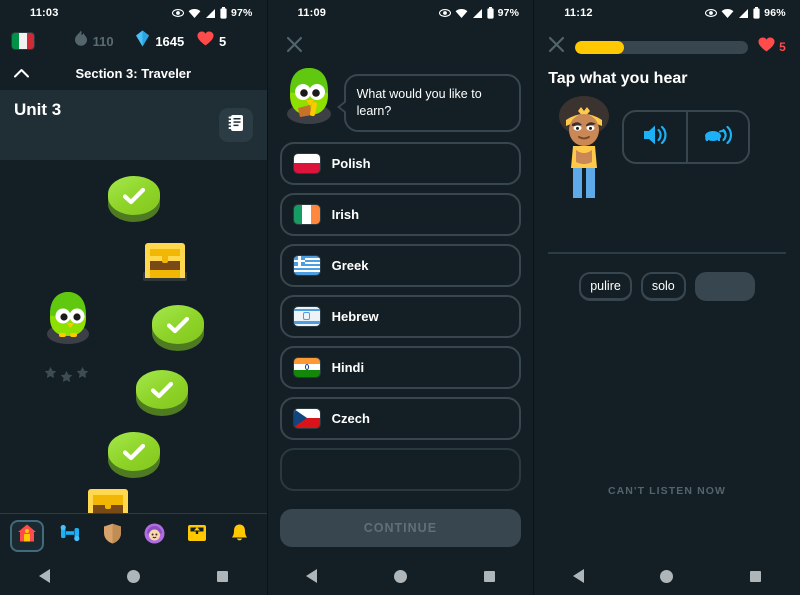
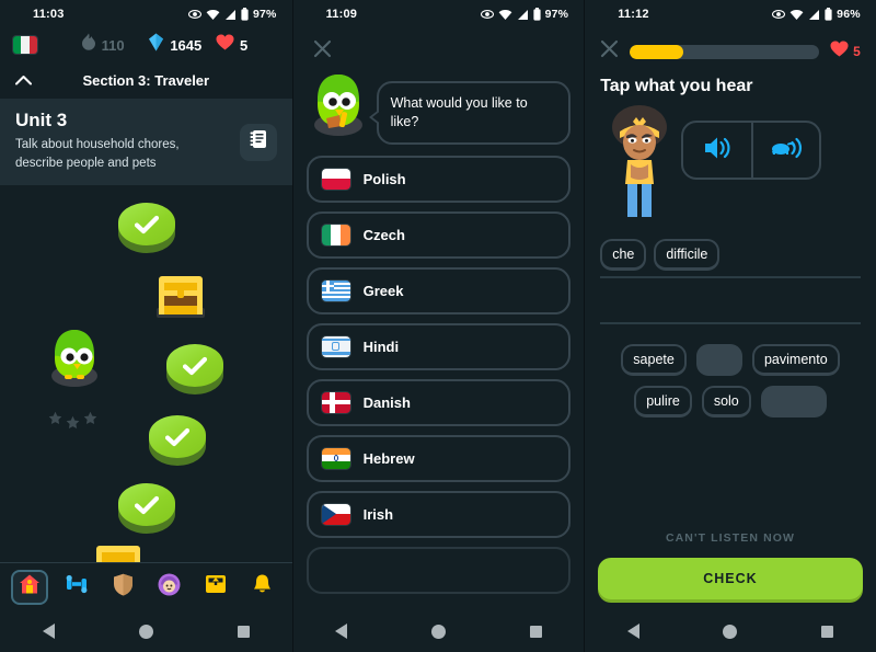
  11:03
  97%
  110
  1645
  5
  Section 3: Traveler
  Unit 3
+ Talk about household chores, describe people and pets
  11:09
  97%
- What would you like to learn?
+ What would you like to like?
  Polish
- Irish
+ Czech
  Greek
- Hebrew
+ Hindi
+ Danish
- Hindi
+ Hebrew
- Czech
+ Irish
- CONTINUE
  11:12
  96%
  5
  Tap what you hear
+ che
+ difficile
+ sapete
+ pavimento
  pulire
  solo
  CAN'T LISTEN NOW
+ CHECK
